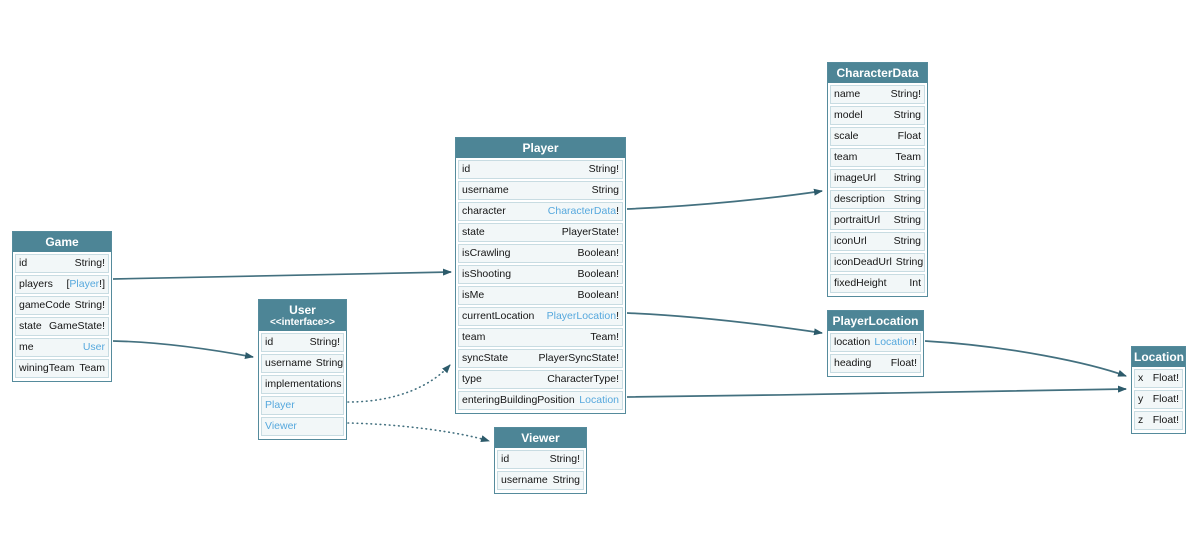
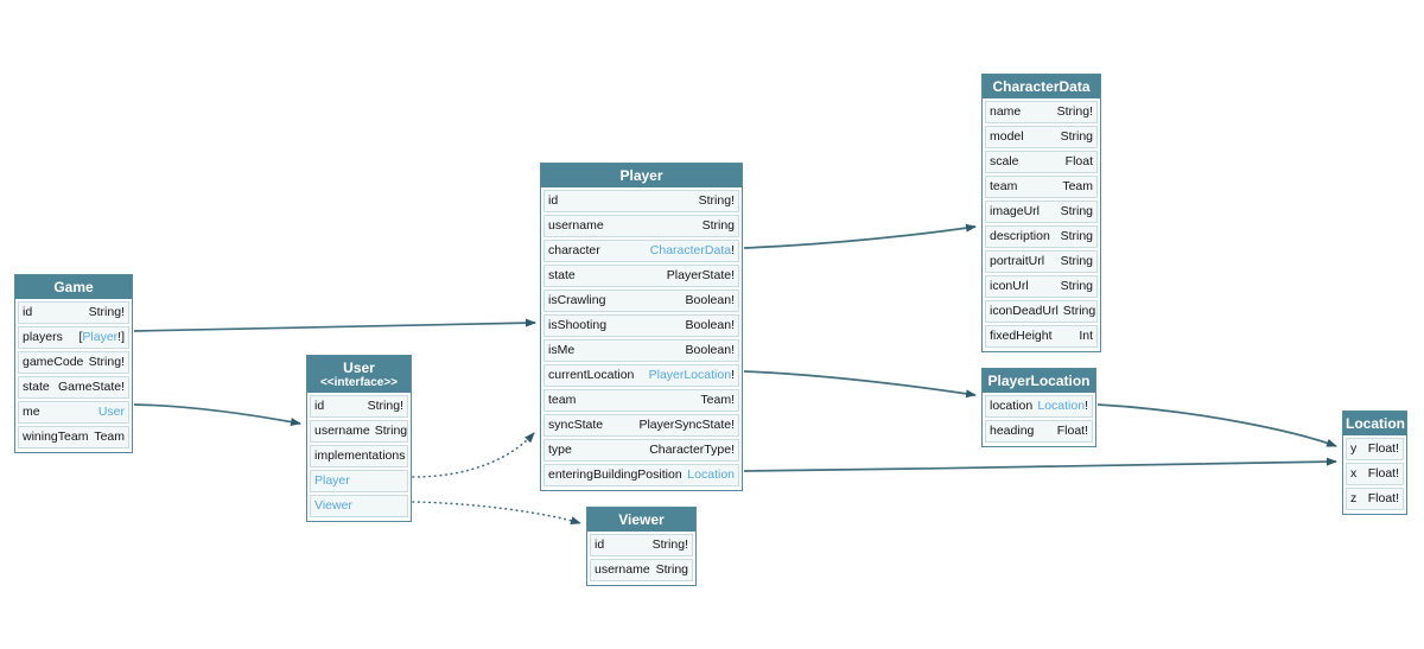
  Game
  id
  String!
  players
  [Player!]
  gameCode
  String!
  state
  GameState!
  me
  User
  winingTeam
  Team
  User
  <<interface>>
  id
  String!
  username
  String
  implementations
  Player
  Viewer
  Player
  id
  String!
  username
  String
  character
  CharacterData!
  state
  PlayerState!
  isCrawling
  Boolean!
  isShooting
  Boolean!
  isMe
  Boolean!
  currentLocation
  PlayerLocation!
  team
  Team!
  syncState
  PlayerSyncState!
  type
  CharacterType!
  enteringBuildingPosition
  Location
  Viewer
  id
  String!
  username
  String
  CharacterData
  name
  String!
  model
  String
  scale
  Float
  team
  Team
  imageUrl
  String
  description
  String
  portraitUrl
  String
  iconUrl
  String
  iconDeadUrl
  String
  fixedHeight
  Int
  PlayerLocation
  location
  Location!
  heading
  Float!
  Location
- x
+ y
  Float!
- y
+ x
  Float!
  z
  Float!
